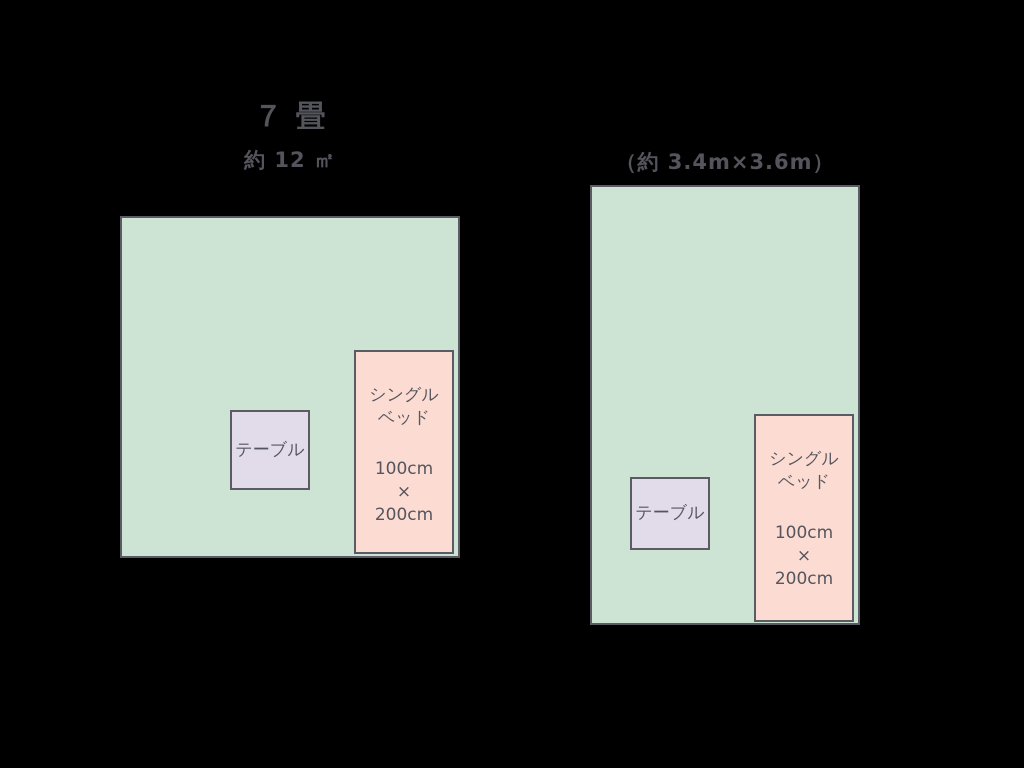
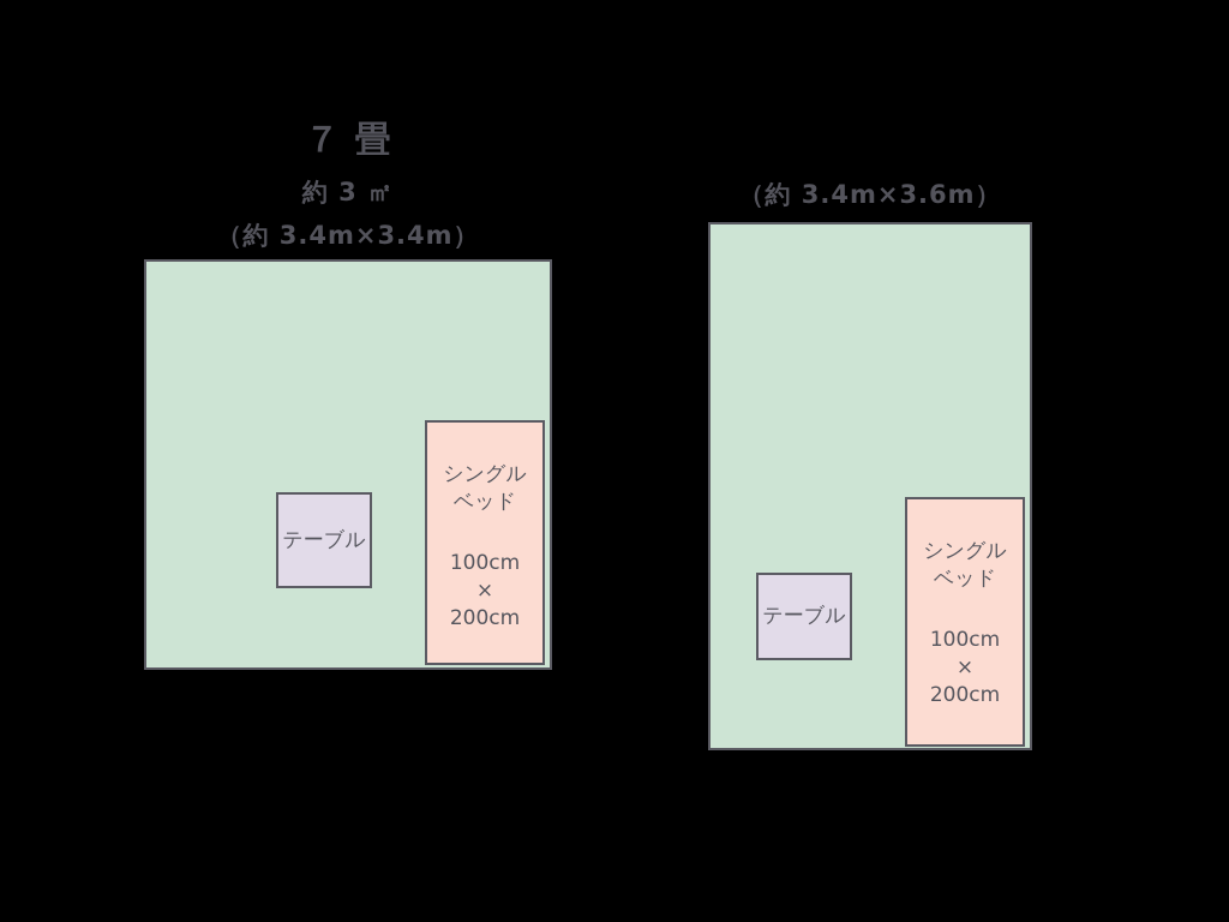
  ７ 畳
- 約 12 ㎡
+ 約 3 ㎡
+ （約 3.4m×3.4m）
  （約 3.4m×3.6m）
  テーブル
  シングル
  ベッド
  100cm
  ×
  200cm
  テーブル
  シングル
  ベッド
  100cm
  ×
  200cm
